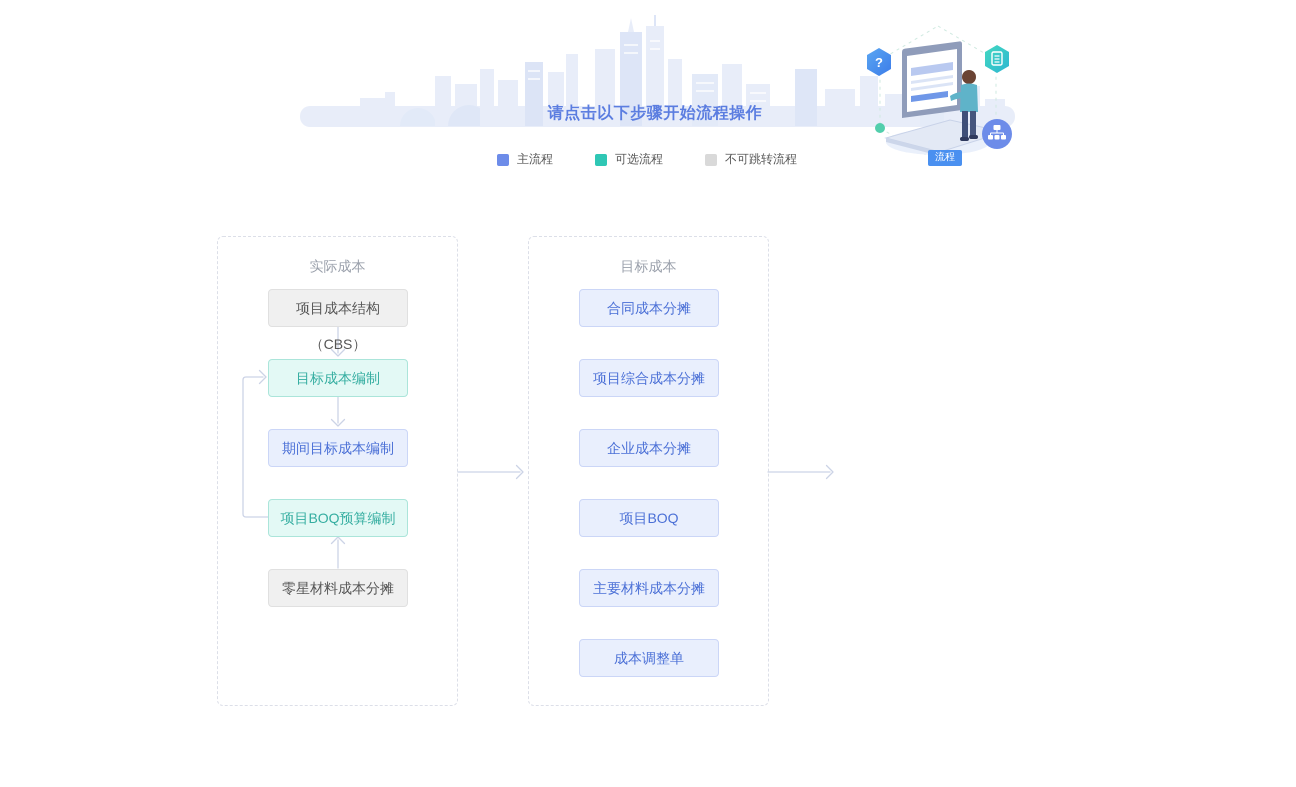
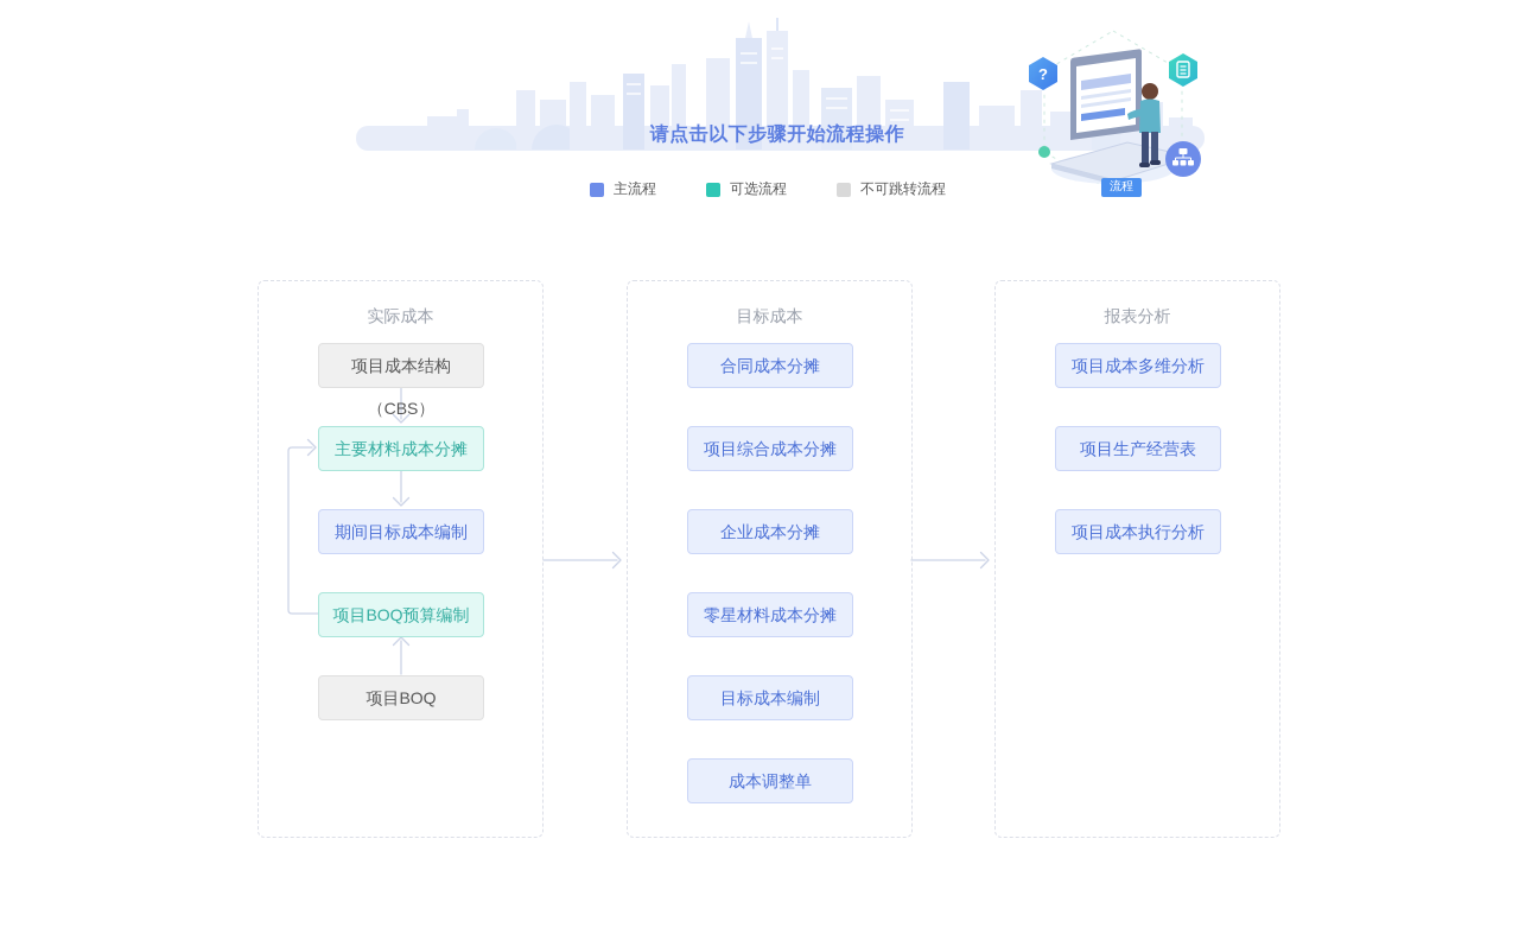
  请点击以下步骤开始流程操作
  主流程
  可选流程
  不可跳转流程
  ?
  流程
  实际成本
  项目成本结构（CBS）
- 目标成本编制
+ 主要材料成本分摊
  期间目标成本编制
  项目BOQ预算编制
- 零星材料成本分摊
+ 项目BOQ
  目标成本
  合同成本分摊
  项目综合成本分摊
  企业成本分摊
- 项目BOQ
+ 零星材料成本分摊
- 主要材料成本分摊
+ 目标成本编制
  成本调整单
+ 报表分析
+ 项目成本多维分析
+ 项目生产经营表
+ 项目成本执行分析
